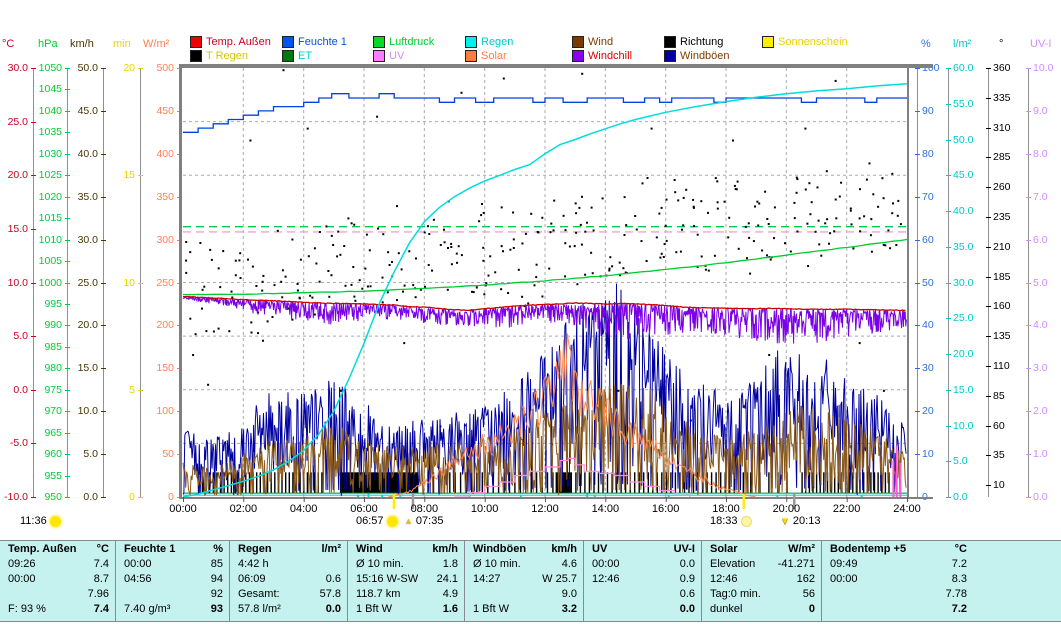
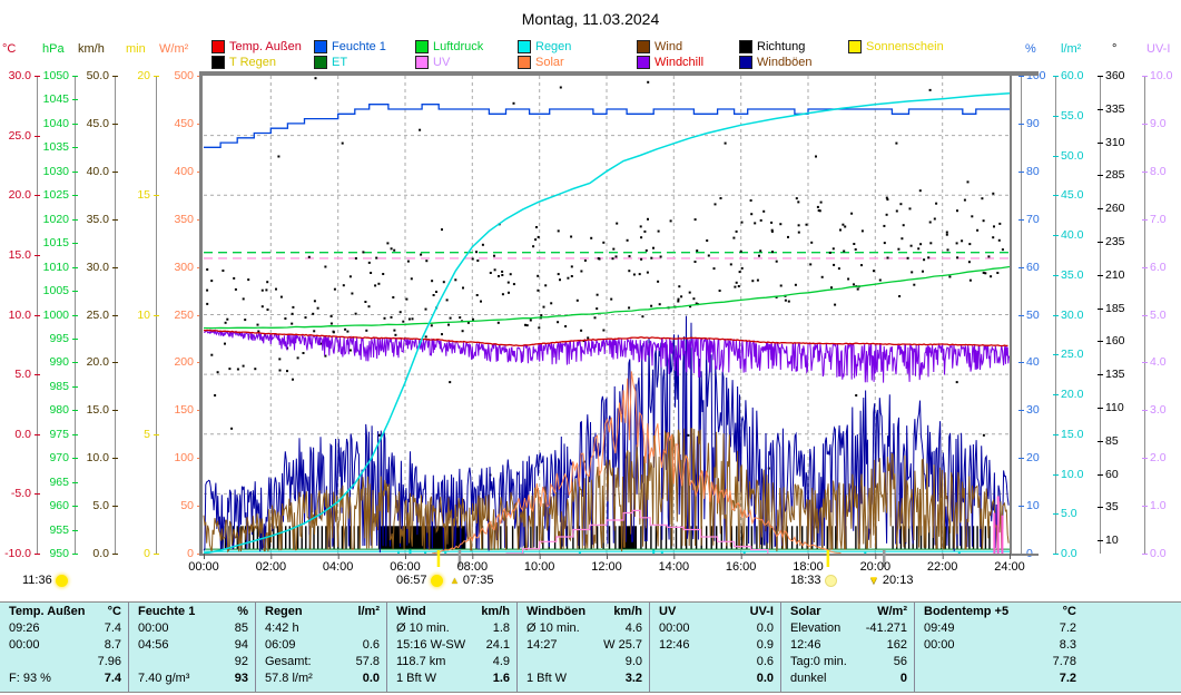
+ Montag, 11.03.2024
  Temp. Außen
  Feuchte 1
  Luftdruck
  Regen
  Wind
  Richtung
  Sonnenschein
  T Regen
  ET
  UV
  Solar
  Windchill
  Windböen
  °C
  30.0
  25.0
  20.0
  15.0
  10.0
  5.0
  0.0
  -5.0
  -10.0
  hPa
  1050
  1045
  1040
  1035
  1030
  1025
  1020
  1015
  1010
  1005
  1000
  995
  990
  985
  980
  975
  970
  965
  960
  955
  950
  km/h
  50.0
  45.0
  40.0
  35.0
  30.0
  25.0
  20.0
  15.0
  10.0
  5.0
  0.0
  min
  20
  15
  10
  5
  0
  W/m²
  500
  450
  400
  350
  300
  250
  200
  150
  100
  50
  0
  %
  90
  80
  70
  60
  50
  40
  30
  20
  10
  l/m²
  60.0
  55.0
  50.0
  45.0
  40.0
  35.0
  30.0
  25.0
  20.0
  15.0
  10.0
  5.0
  0.0
  °
  360
  335
  310
  285
  260
  235
  210
  185
  160
  135
  110
  85
  60
  35
  10
  UV-I
  10.0
  9.0
  8.0
  7.0
  6.0
  5.0
  4.0
  3.0
  2.0
  1.0
  0.0
  00:00
  02:00
  04:00
  06:00
  08:00
  10:00
  12:00
  14:00
  16:00
  18:00
  20:00
  22:00
  24:00
  11:36
  06:57
  ▲
  07:35
  18:33
  ▼
  20:13
  Temp. Außen
  °C
  09:26
  7.4
  00:00
  8.7
  7.96
  F: 93 %
  7.4
  Feuchte 1
  %
  00:00
  85
  04:56
  94
  92
  7.40 g/m³
  93
  Regen
  l/m²
  4:42 h
  06:09
  0.6
  Gesamt:
  57.8
  57.8 l/m²
  0.0
  Wind
  km/h
  Ø 10 min.
  1.8
  15:16 W-SW
  24.1
  118.7 km
  4.9
  1 Bft W
  1.6
  Windböen
  km/h
  Ø 10 min.
  4.6
  14:27
  W 25.7
  9.0
  1 Bft W
  3.2
  UV
  UV-I
  00:00
  0.0
  12:46
  0.9
  0.6
  0.0
  Solar
  W/m²
  Elevation
  -41.271
  12:46
  162
  Tag:0 min.
  56
  dunkel
  0
  Bodentemp +5
  °C
  09:49
  7.2
  00:00
  8.3
  7.78
  7.2
